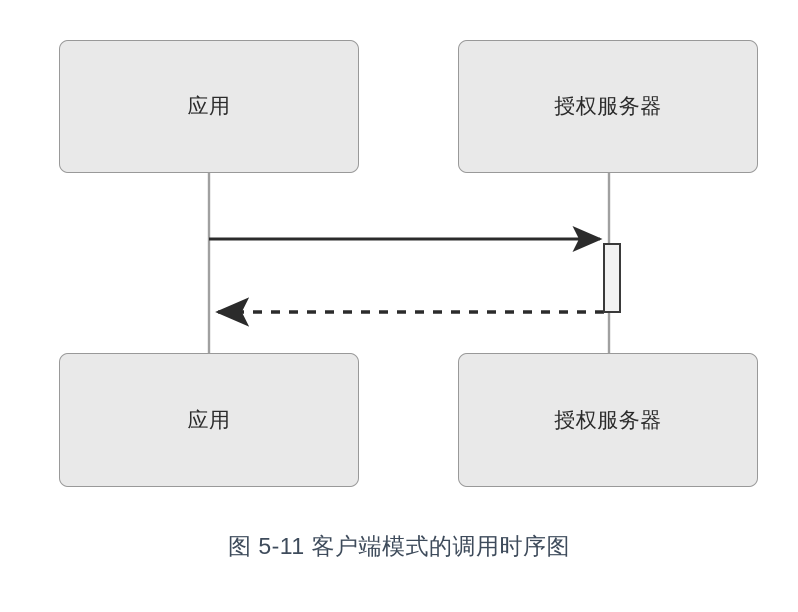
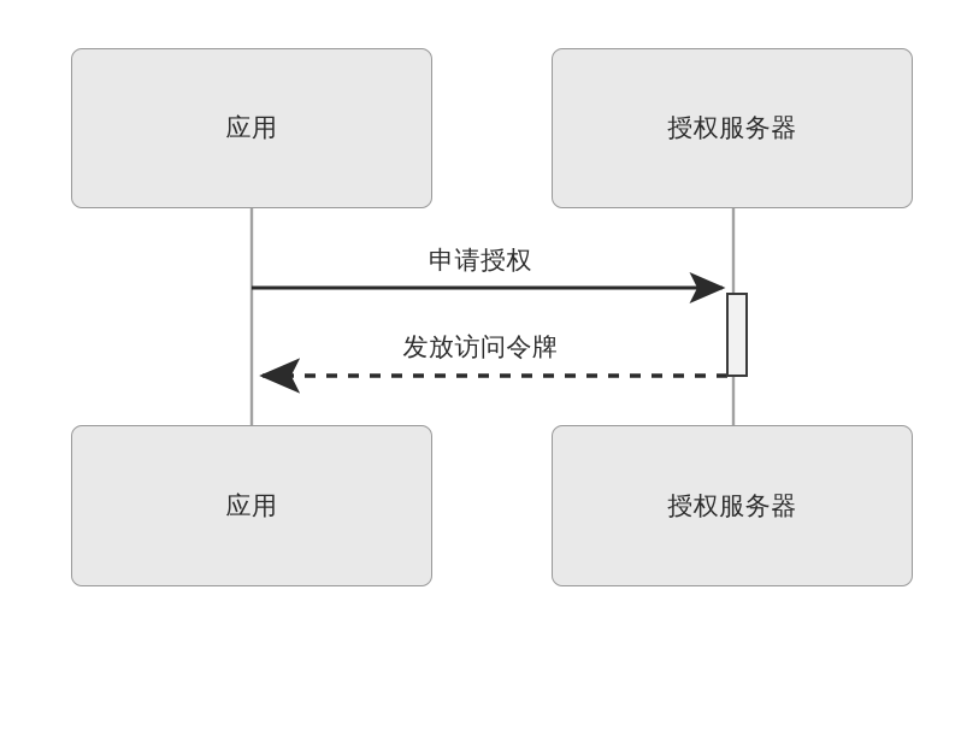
  应用
  授权服务器
+ 申请授权
+ 发放访问令牌
  应用
  授权服务器
- 图 5-11 客户端模式的调用时序图
